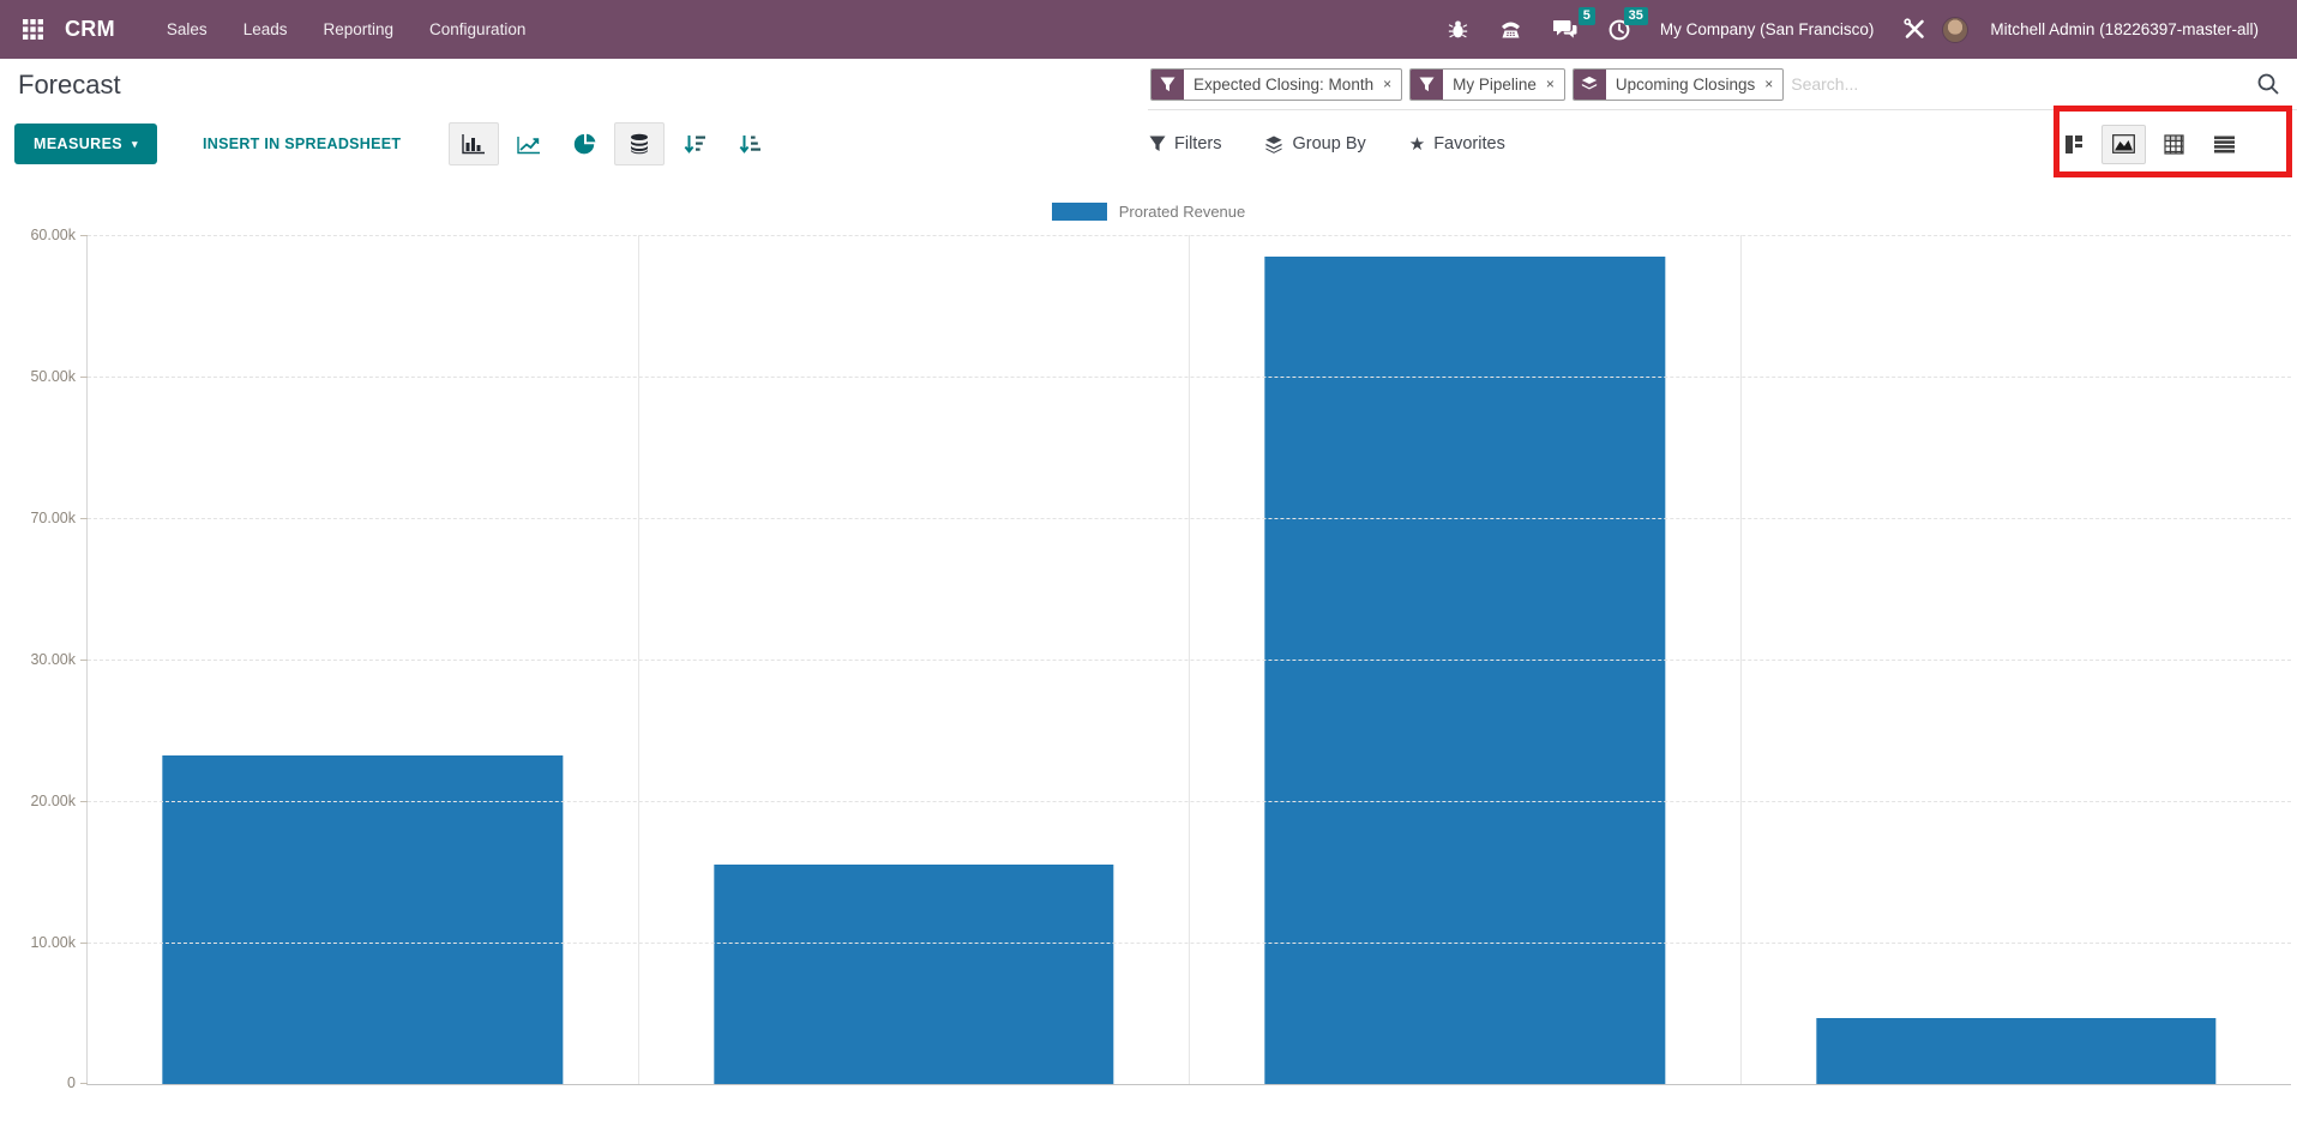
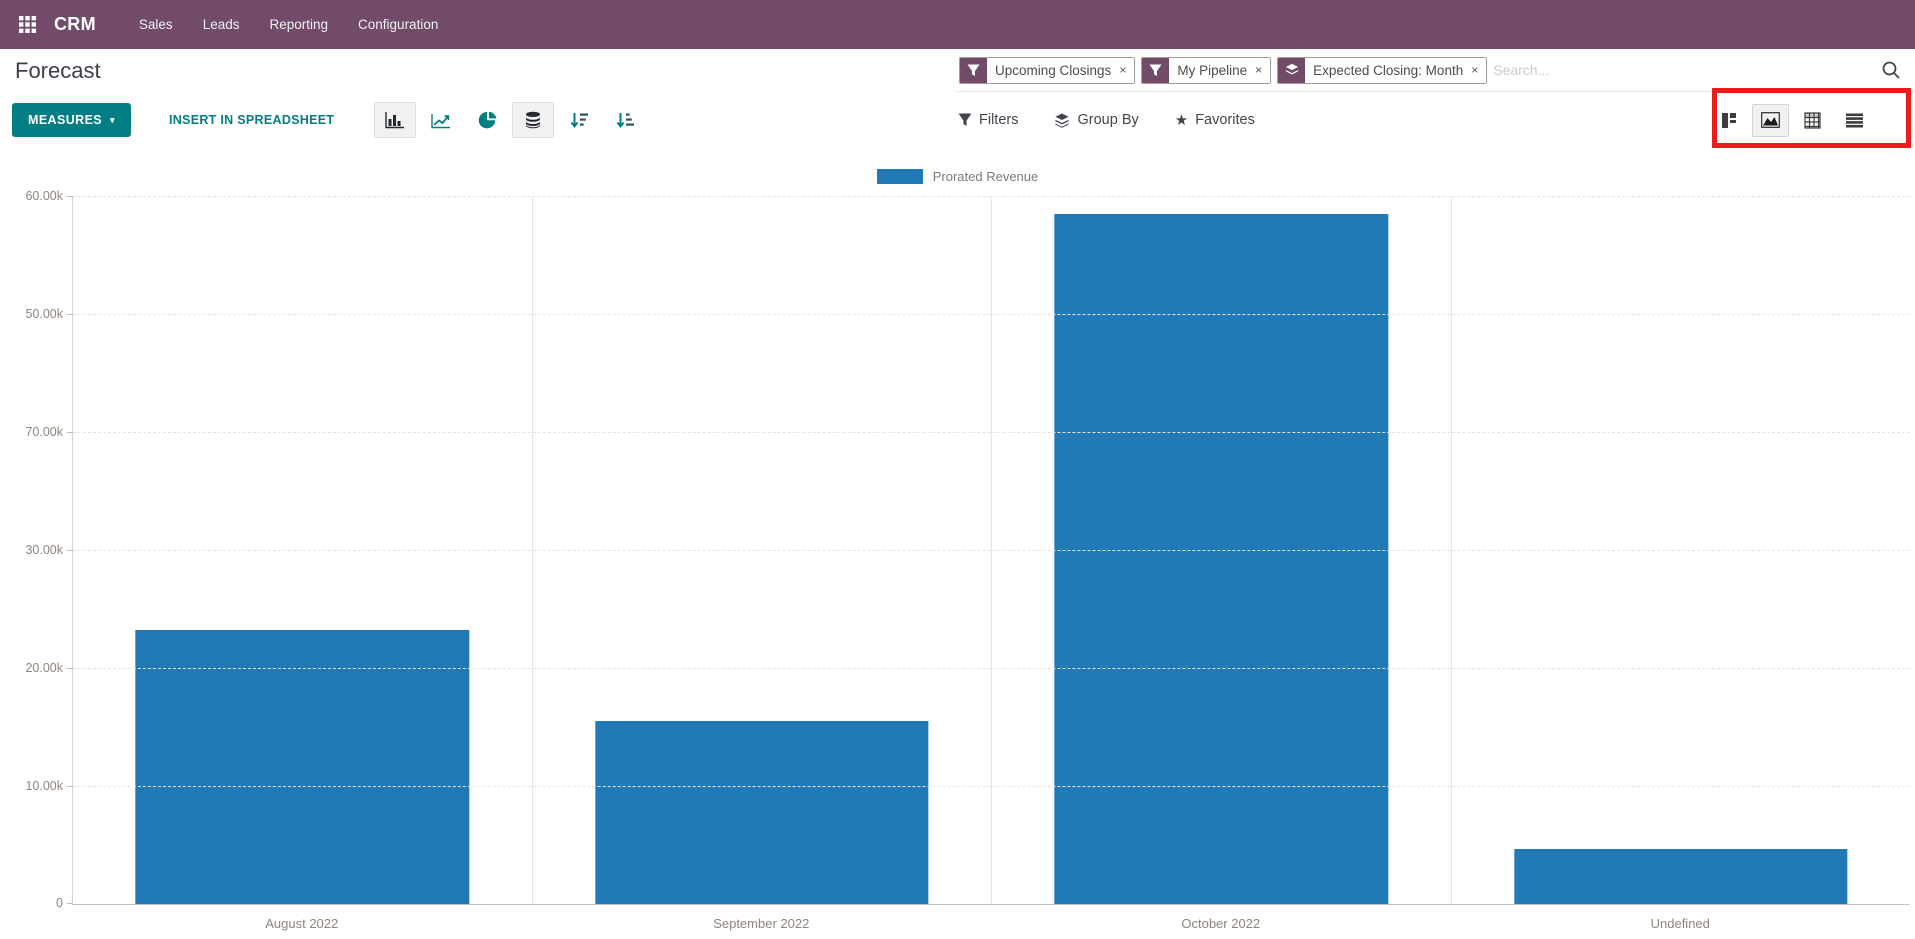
  CRM
  Sales
  Leads
  Reporting
  Configuration
- 5
- 35
- My Company (San Francisco)
- Mitchell Admin (18226397-master-all)
  Forecast
- Expected Closing: Month
+ Upcoming Closings
  ×
  My Pipeline
  ×
- Upcoming Closings
+ Expected Closing: Month
  ×
  Search...
  MEASURES
  ▾
  INSERT IN SPREADSHEET
  Filters
  Group By
  ★
  Favorites
  Prorated Revenue
  60.00k
  50.00k
  70.00k
  30.00k
  20.00k
  10.00k
  0
+ August 2022
+ September 2022
+ October 2022
+ Undefined
